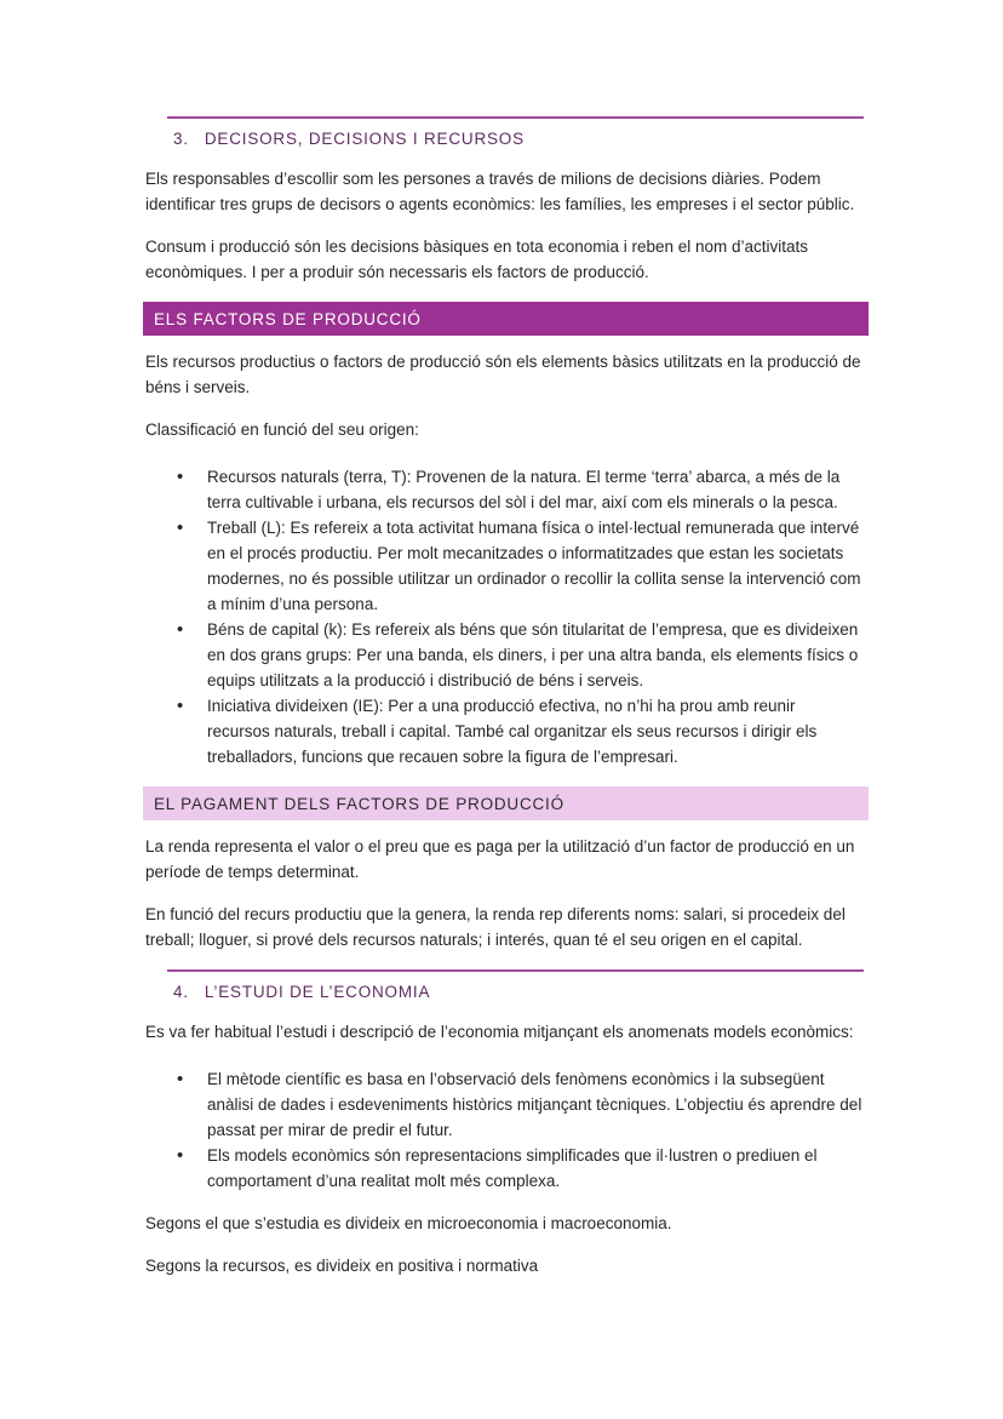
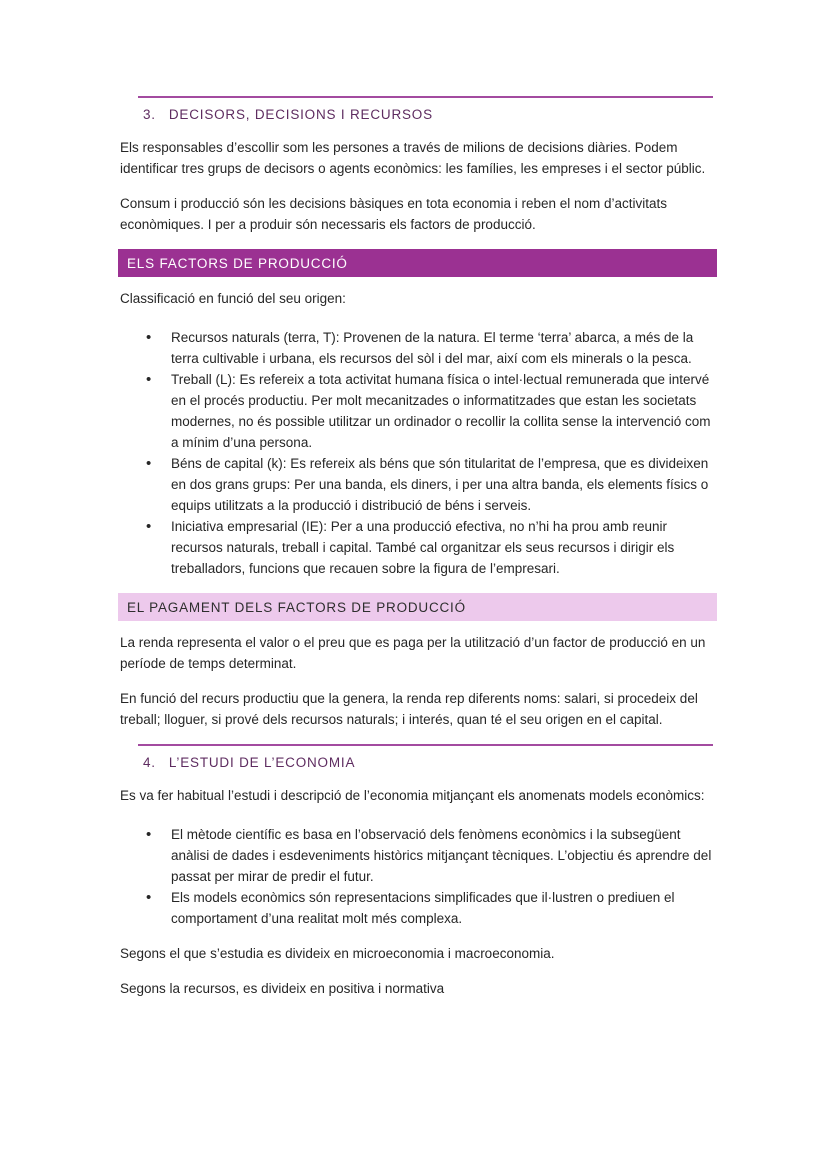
  3.
  DECISORS, DECISIONS I RECURSOS
  Els responsables d’escollir som les persones a través de milions de decisions diàries. Podem identificar tres grups de decisors o agents econòmics: les famílies, les empreses i el sector públic.
  Consum i producció són les decisions bàsiques en tota economia i reben el nom d’activitats econòmiques. I per a produir són necessaris els factors de producció.
  ELS FACTORS DE PRODUCCIÓ
- Els recursos productius o factors de producció són els elements bàsics utilitzats en la producció de béns i serveis.
  Classificació en funció del seu origen:
  Recursos naturals (terra, T): Provenen de la natura. El terme ‘terra’ abarca, a més de la terra cultivable i urbana, els recursos del sòl i del mar, així com els minerals o la pesca.
  Treball (L): Es refereix a tota activitat humana física o intel·lectual remunerada que intervé en el procés productiu. Per molt mecanitzades o informatitzades que estan les societats modernes, no és possible utilitzar un ordinador o recollir la collita sense la intervenció com a mínim d’una persona.
  Béns de capital (k): Es refereix als béns que són titularitat de l’empresa, que es divideixen en dos grans grups: Per una banda, els diners, i per una altra banda, els elements físics o equips utilitzats a la producció i distribució de béns i serveis.
- Iniciativa divideixen (IE): Per a una producció efectiva, no n’hi ha prou amb reunir recursos naturals, treball i capital. També cal organitzar els seus recursos i dirigir els treballadors, funcions que recauen sobre la figura de l’empresari.
+ Iniciativa empresarial (IE): Per a una producció efectiva, no n’hi ha prou amb reunir recursos naturals, treball i capital. També cal organitzar els seus recursos i dirigir els treballadors, funcions que recauen sobre la figura de l’empresari.
  EL PAGAMENT DELS FACTORS DE PRODUCCIÓ
  La renda representa el valor o el preu que es paga per la utilització d’un factor de producció en un període de temps determinat.
  En funció del recurs productiu que la genera, la renda rep diferents noms: salari, si procedeix del treball; lloguer, si prové dels recursos naturals; i interés, quan té el seu origen en el capital.
  4.
  L’ESTUDI DE L’ECONOMIA
  Es va fer habitual l’estudi i descripció de l’economia mitjançant els anomenats models econòmics:
  El mètode científic es basa en l’observació dels fenòmens econòmics i la subsegüent anàlisi de dades i esdeveniments històrics mitjançant tècniques. L’objectiu és aprendre del passat per mirar de predir el futur.
  Els models econòmics són representacions simplificades que il·lustren o prediuen el comportament d’una realitat molt més complexa.
  Segons el que s’estudia es divideix en microeconomia i macroeconomia.
  Segons la recursos, es divideix en positiva i normativa
